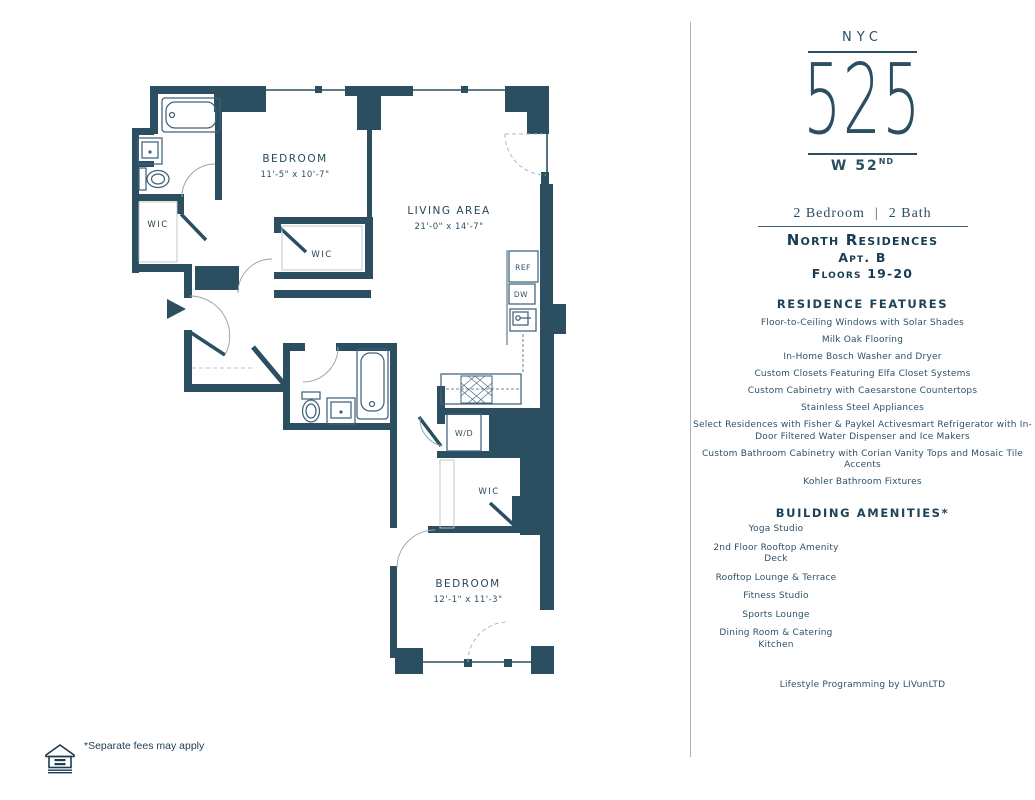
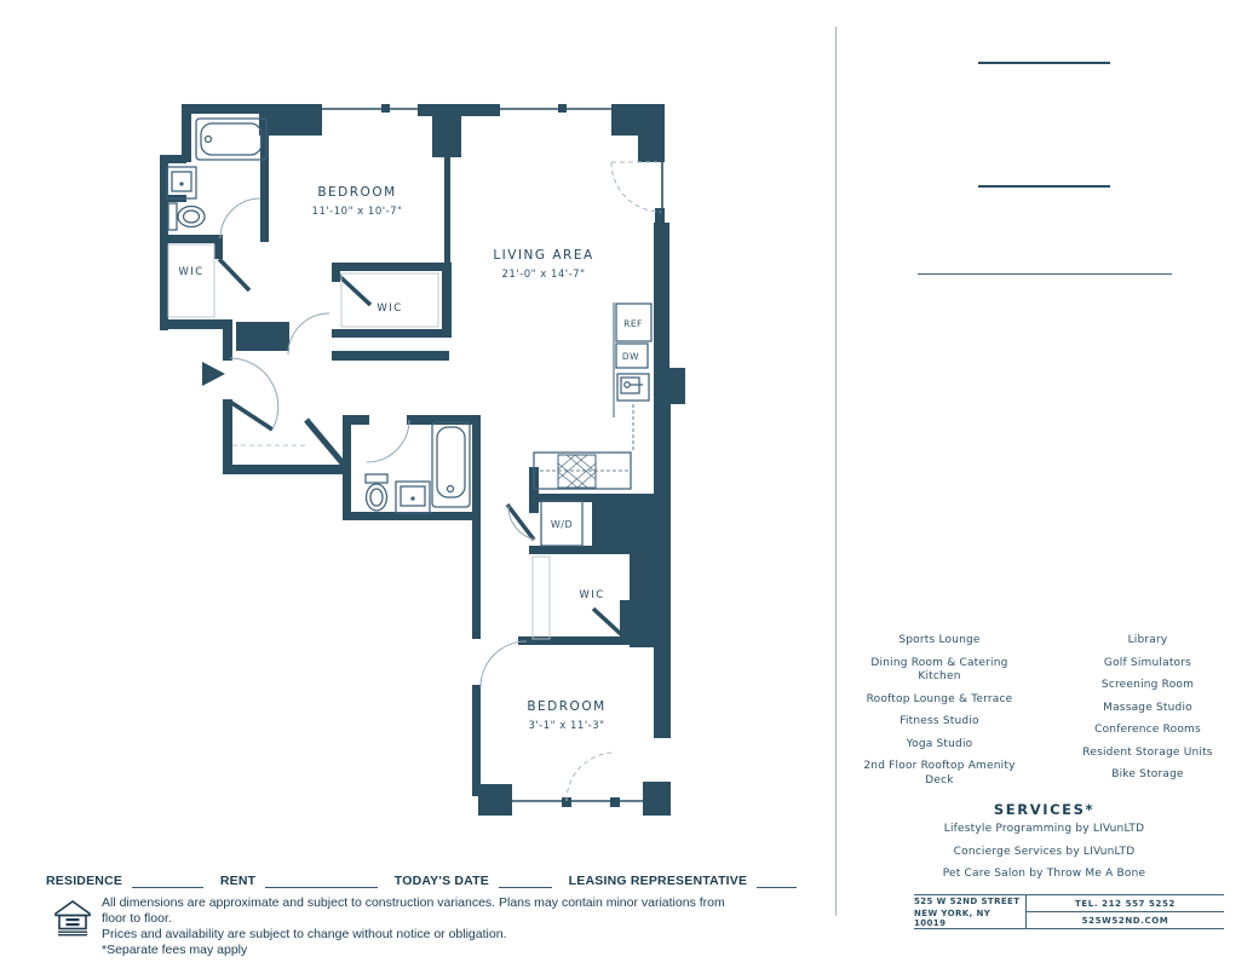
  BEDROOM
- 11'-5" x 10'-7"
+ 11'-10" x 10'-7"
  LIVING AREA
  21'-0" x 14'-7"
  BEDROOM
- 12'-1" x 11'-3"
+ 3'-1" x 11'-3"
  WIC
  WIC
  WIC
  REF
  DW
  W/D
- NYC
- 525
- W 52ND
- 2 Bedroom | 2 Bath
- North Residences
- Apt. B
- Floors 19-20
- RESIDENCE FEATURES
- Floor-to-Ceiling Windows with Solar Shades
- Milk Oak Flooring
- In-Home Bosch Washer and Dryer
- Custom Closets Featuring Elfa Closet Systems
- Custom Cabinetry with Caesarstone Countertops
- Stainless Steel Appliances
- Select Residences with Fisher & Paykel Activesmart Refrigerator with In-Door Filtered Water Dispenser and Ice Makers
- Custom Bathroom Cabinetry with Corian Vanity Tops and Mosaic Tile Accents
- Kohler Bathroom Fixtures
- BUILDING AMENITIES*
- Yoga Studio
+ Sports Lounge
- 2nd Floor Rooftop Amenity Deck
+ Dining Room & Catering Kitchen
  Rooftop Lounge & Terrace
  Fitness Studio
- Sports Lounge
+ Yoga Studio
- Dining Room & Catering Kitchen
+ 2nd Floor Rooftop Amenity Deck
+ Library
+ Golf Simulators
+ Screening Room
+ Massage Studio
+ Conference Rooms
+ Resident Storage Units
+ Bike Storage
+ SERVICES*
  Lifestyle Programming by LIVunLTD
+ Concierge Services by LIVunLTD
+ Pet Care Salon by Throw Me A Bone
+ 525 W 52ND STREET
+ NEW YORK, NY 10019
+ TEL. 212 557 5252
+ 525W52ND.COM
+ RESIDENCE
+ RENT
+ TODAY'S DATE
+ LEASING REPRESENTATIVE
+ All dimensions are approximate and subject to construction variances. Plans may contain minor variations from floor to floor.
+ Prices and availability are subject to change without notice or obligation.
  *Separate fees may apply
